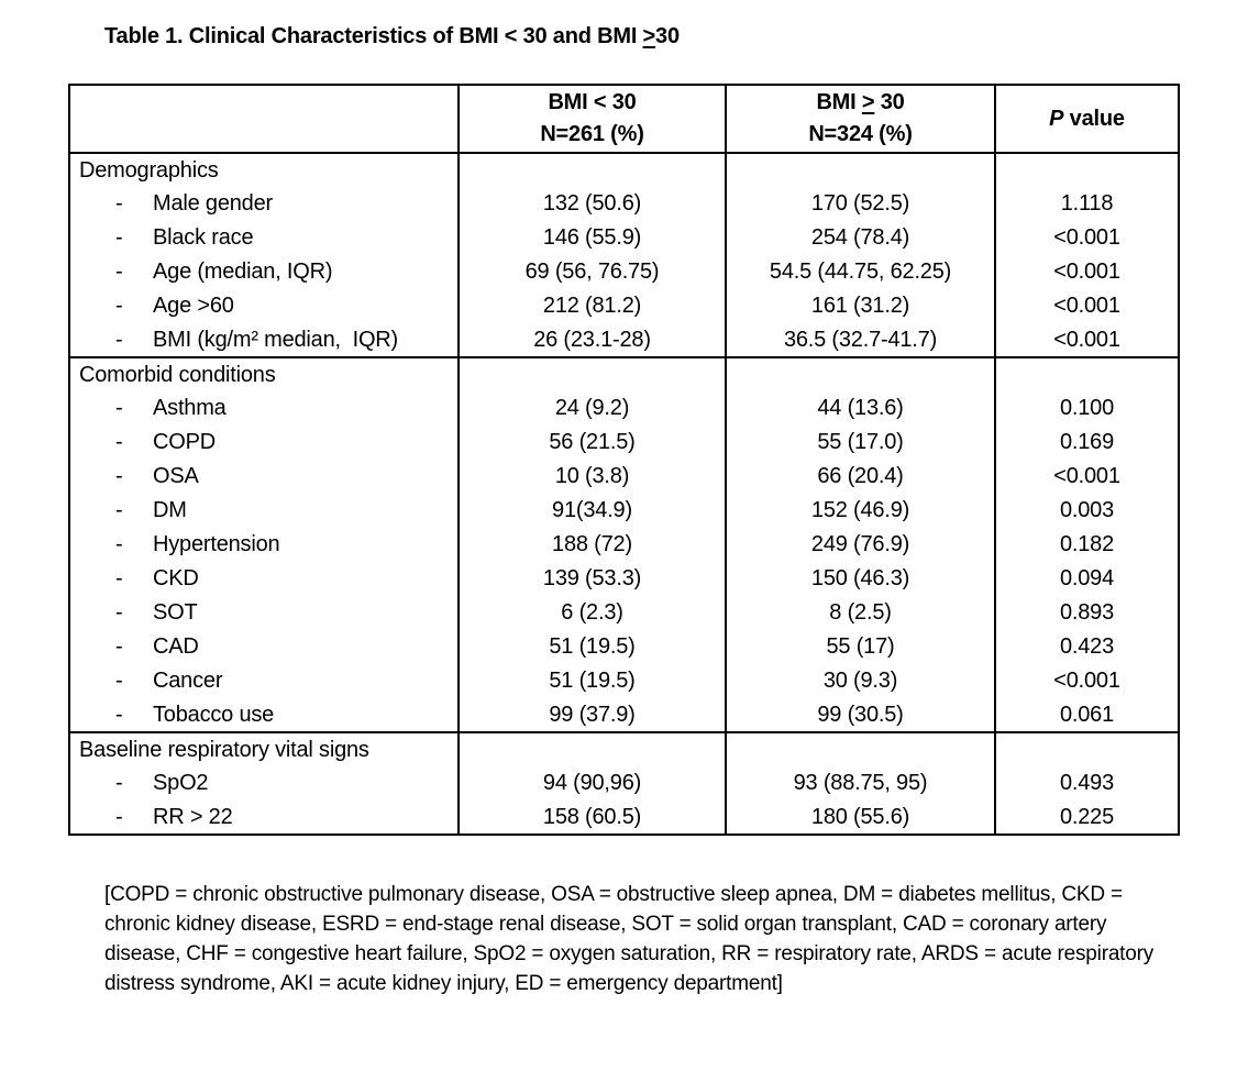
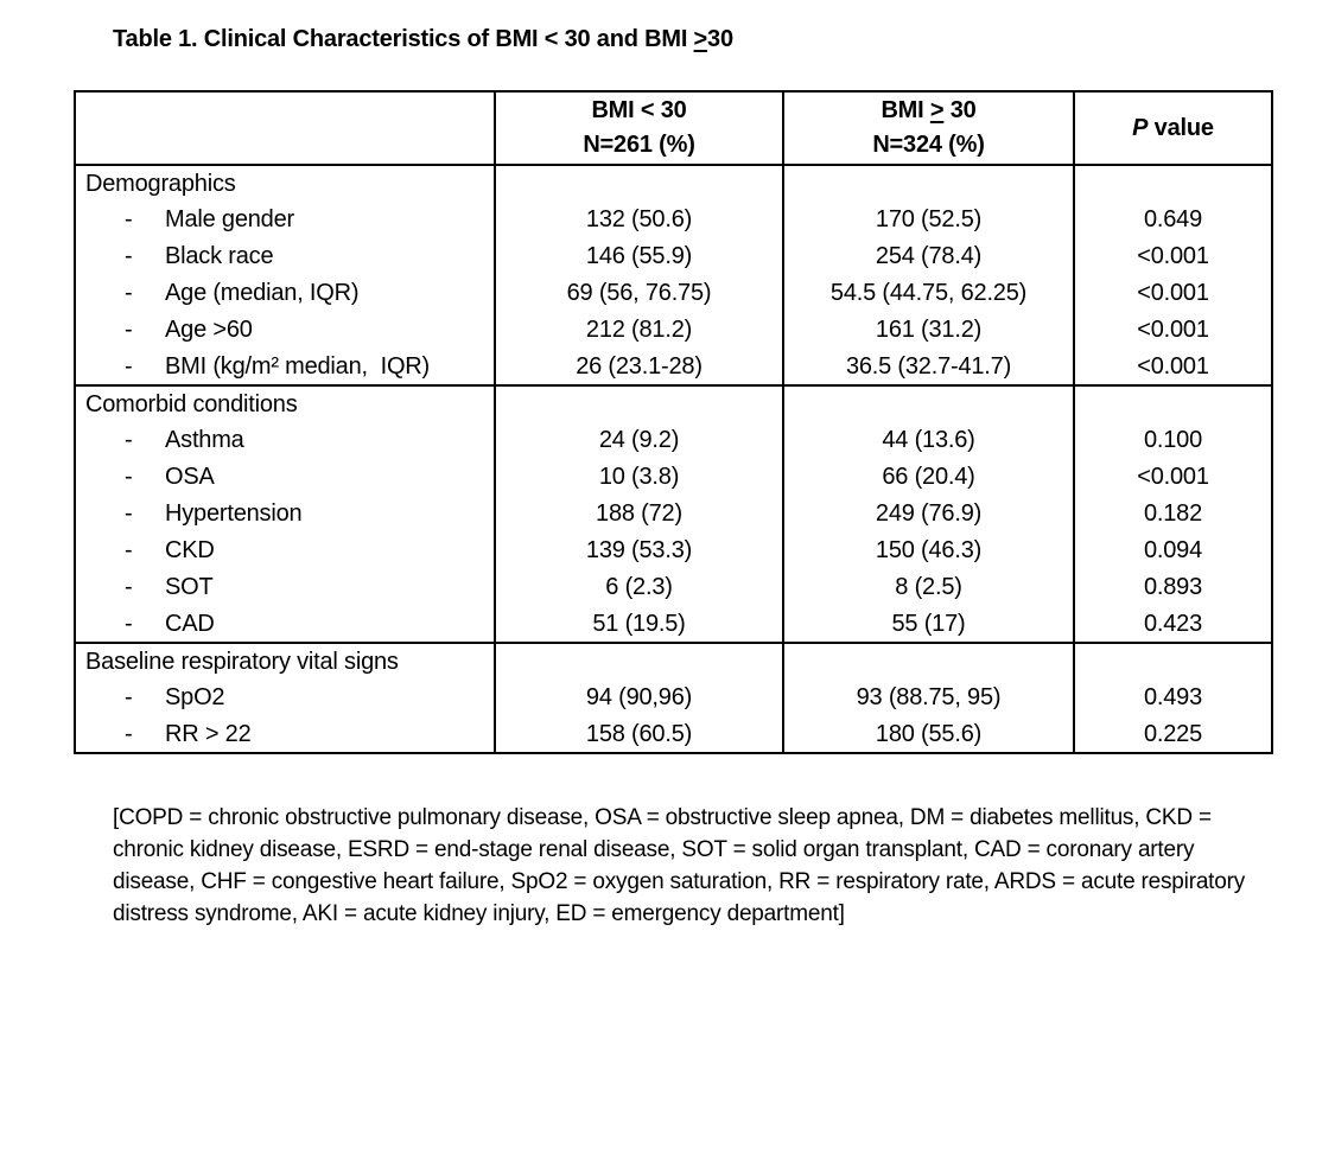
  Table 1. Clinical Characteristics of BMI < 30 and BMI >30
  	BMI < 30 N=261 (%)	BMI > 30 N=324 (%)	P value
  Demographics
- - Male gender	132 (50.6)	170 (52.5)	1.118
+ - Male gender	132 (50.6)	170 (52.5)	0.649
  - Black race	146 (55.9)	254 (78.4)	<0.001
  - Age (median, IQR)	69 (56, 76.75)	54.5 (44.75, 62.25)	<0.001
  - Age >60	212 (81.2)	161 (31.2)	<0.001
  - BMI (kg/m² median, IQR)	26 (23.1-28)	36.5 (32.7-41.7)	<0.001
  Comorbid conditions
  - Asthma	24 (9.2)	44 (13.6)	0.100
- - COPD	56 (21.5)	55 (17.0)	0.169
  - OSA	10 (3.8)	66 (20.4)	<0.001
- - DM	91(34.9)	152 (46.9)	0.003
  - Hypertension	188 (72)	249 (76.9)	0.182
  - CKD	139 (53.3)	150 (46.3)	0.094
  - SOT	6 (2.3)	8 (2.5)	0.893
  - CAD	51 (19.5)	55 (17)	0.423
- - Cancer	51 (19.5)	30 (9.3)	<0.001
- - Tobacco use	99 (37.9)	99 (30.5)	0.061
  Baseline respiratory vital signs
  - SpO2	94 (90,96)	93 (88.75, 95)	0.493
  - RR > 22	158 (60.5)	180 (55.6)	0.225
  [COPD = chronic obstructive pulmonary disease, OSA = obstructive sleep apnea, DM = diabetes mellitus, CKD = chronic kidney disease, ESRD = end-stage renal disease, SOT = solid organ transplant, CAD = coronary artery disease, CHF = congestive heart failure, SpO2 = oxygen saturation, RR = respiratory rate, ARDS = acute respiratory distress syndrome, AKI = acute kidney injury, ED = emergency department]
